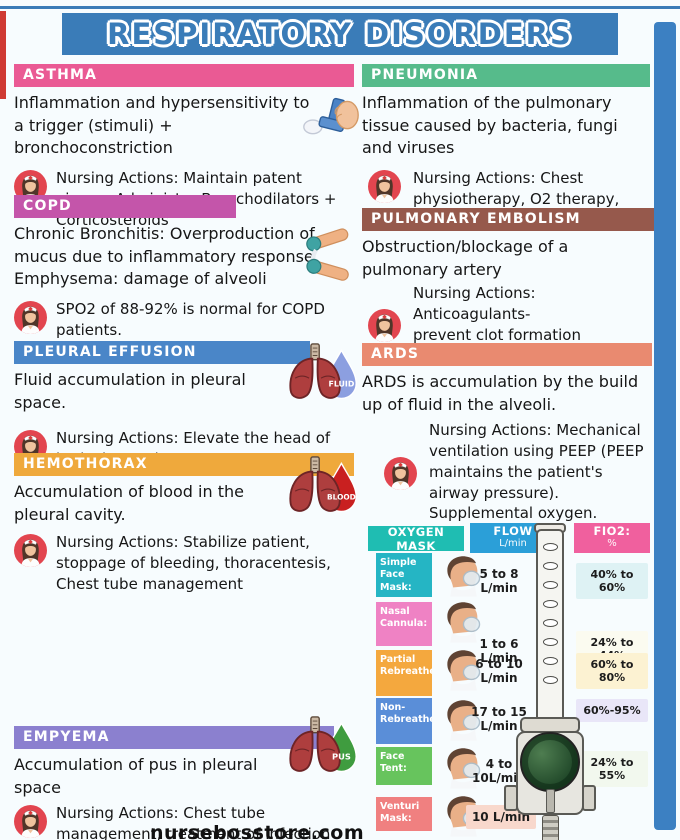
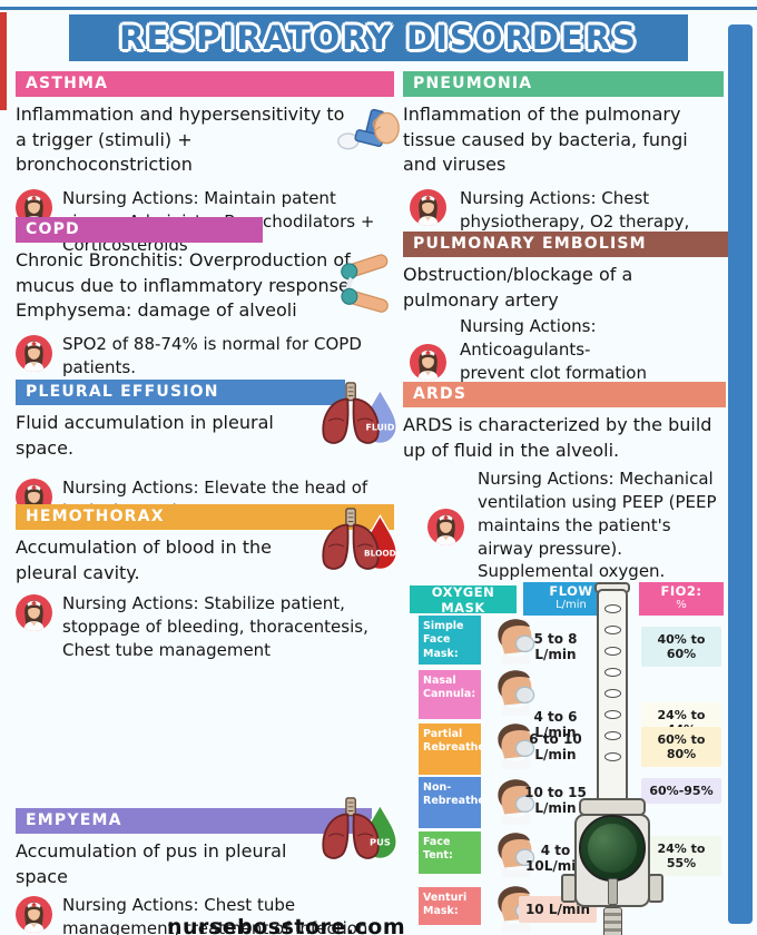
  RESPIRATORY DISORDERS
  ASTHMA
  Inflammation and hypersensitivity to a trigger (stimuli) + bronchoconstriction
  Nursing Actions: Maintain patent chodilators + Corticosteroids
  COPD
  Chronic Bronchitis: Overproduction of mucus due to inflammatory response.
  Emphysema: damage of alveoli
- SPO2 of 88-92% is normal for COPD patients.
+ SPO2 of 88-74% is normal for COPD patients.
  PLEURAL EFFUSION
  Fluid accumulation in pleural space.
  FLUID
  HEMOTHORAX
  Accumulation of blood in the pleural cavity.
  BLOOD
  Nursing Actions: Stabilize patient, stoppage of bleeding, thoracentesis, Chest tube management
  EMPYEMA
  Accumulation of pus in pleural space
  PUS
  Nursing Actions: Chest tube management, treatment of infection
  PNEUMONIA
  Inflammation of the pulmonary tissue caused by bacteria, fungi and viruses
  PULMONARY EMBOLISM
  Obstruction/blockage of a pulmonary artery
  Nursing Actions: Anticoagulants-
  prevent clot formation
  ARDS
- ARDS is accumulation by the build up of fluid in the alveoli.
+ ARDS is characterized by the build up of fluid in the alveoli.
  Nursing Actions: Mechanical ventilation using PEEP (PEEP maintains the patient's airway pressure).
  Supplemental oxygen.
  OXYGEN MASK
  FLOW
  L/min
  FIO2:
  %
  Simple Face Mask:
  5 to 8 L/min
  40% to 60%
  Nasal Cannula:
- 1 to 6 L/min
+ 4 to 6 L/min
  Partial Rebreath
  6 to 10 L/min
  60% to 80%
  Non-Rebreath
- 17 to 15 L/min
+ 10 to 15 L/min
  60%-95%
  Face Tent:
  4 to 10L/m
  24% to 55%
  Venturi Mask:
  10 L/min
  nursebosstore.com
